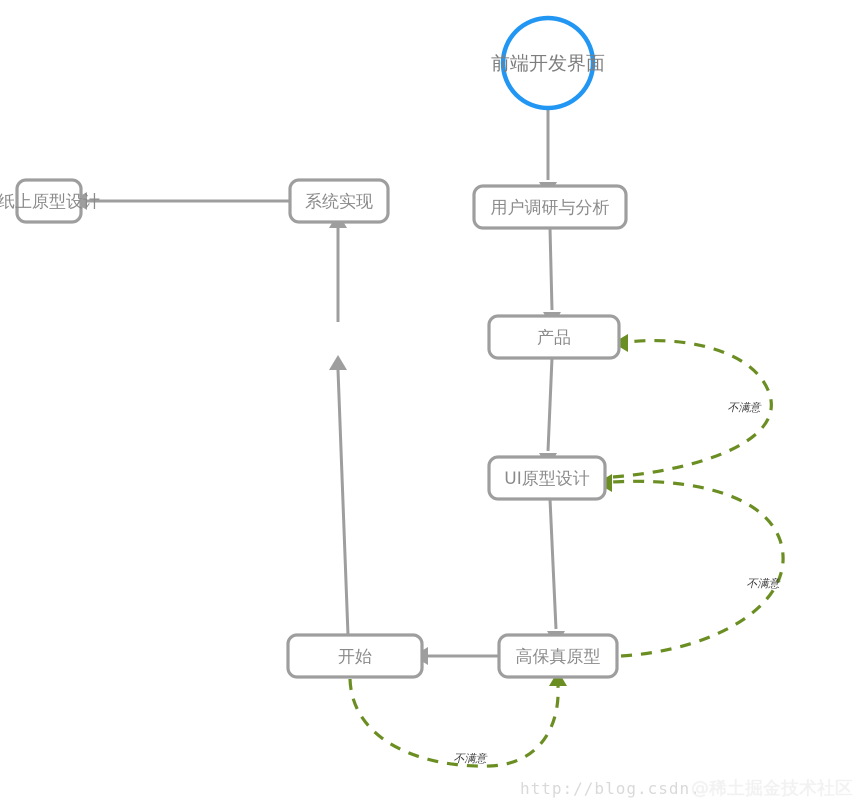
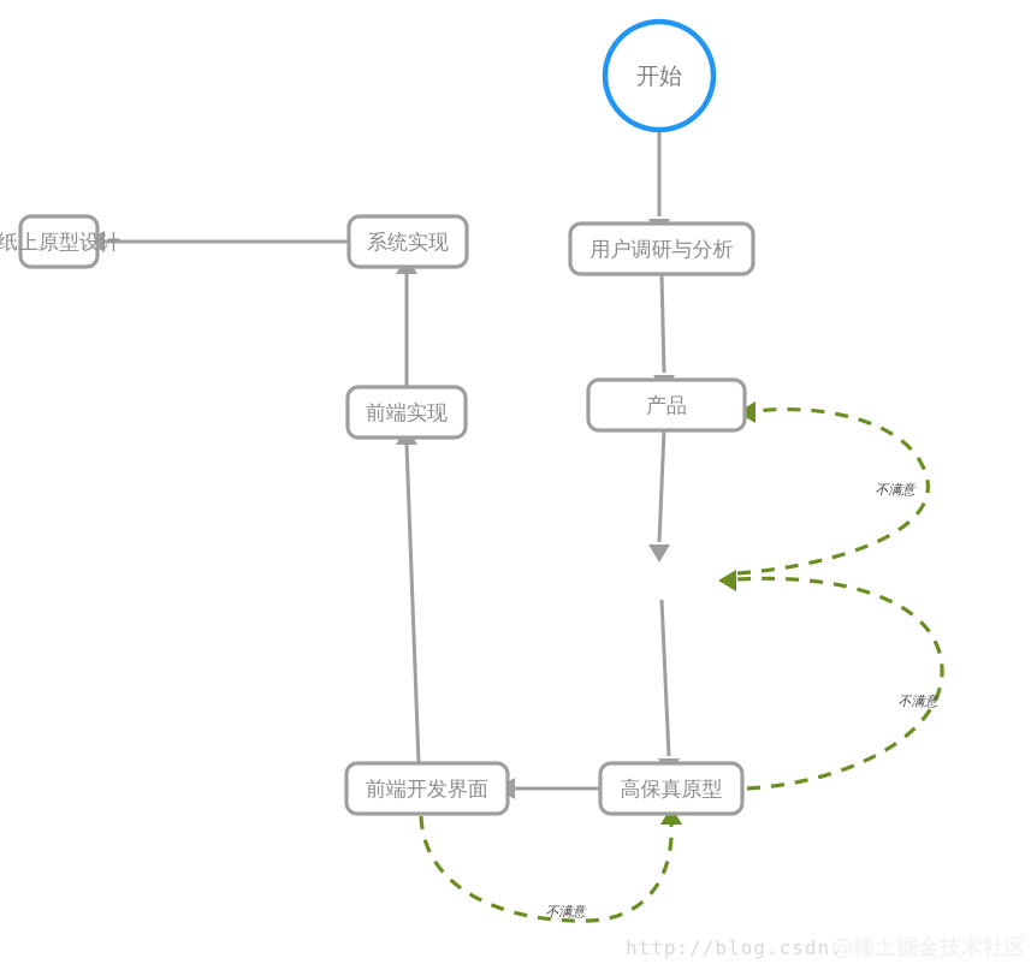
- 前端开发界面
+ 开始
  用户调研与分析
  产品
- UI原型设计
  高保真原型
- 开始
+ 前端开发界面
+ 前端实现
  系统实现
  纸上原型设计
  不满意
  不满意
  不满意
  http://blog.csdn.
  @稀土掘金技术社区
